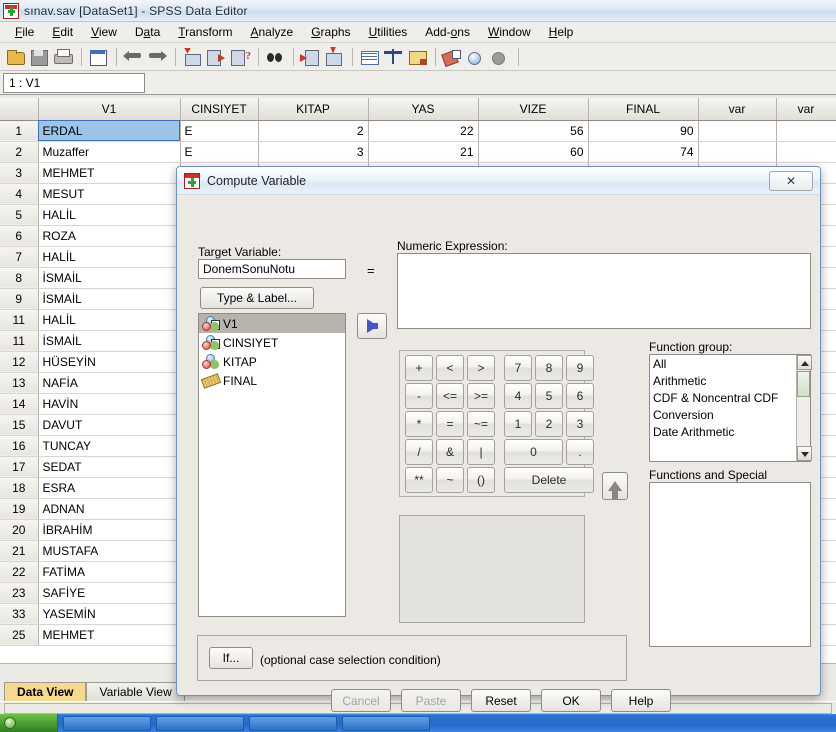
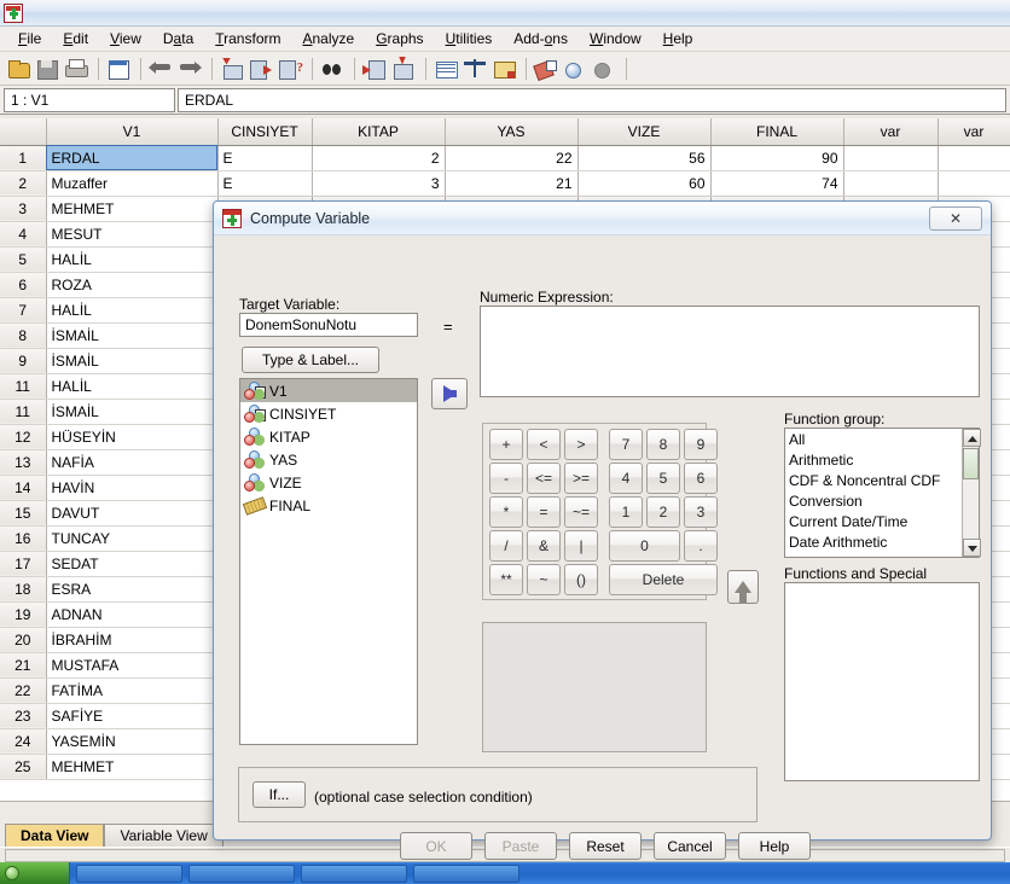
- sınav.sav [DataSet1] - SPSS Data Editor
  File
  Edit
  View
  Data
  Transform
  Analyze
  Graphs
  Utilities
  Add-ons
  Window
  Help
  1 : V1
+ ERDAL
  	V1	CINSIYET	KITAP	YAS	VIZE	FINAL	var	var
  1	ERDAL	E	2	22	56	90
  2	Muzaffer	E	3	21	60	74
  3	MEHMET
  4	MESUT
  5	HALİL
  6	ROZA
  7	HALİL
  8	İSMAİL
  9	İSMAİL
  11	HALİL
  11	İSMAİL
  12	HÜSEYİN
  13	NAFİA
  14	HAVİN
  15	DAVUT
  16	TUNCAY
  17	SEDAT
  18	ESRA
  19	ADNAN
  20	İBRAHİM
  21	MUSTAFA
  22	FATİMA
  23	SAFİYE
- 33	YASEMİN
+ 24	YASEMİN
  25	MEHMET
  Data View
  Variable View
  Compute Variable
  ✕
  Target Variable:
  DonemSonuNotu
  =
  Type & Label...
  a
  V1
  a
  CINSIYET
  KITAP
+ YAS
+ VIZE
  FINAL
  Numeric Expression:
  +
  <
  >
  7
  8
  9
  -
  <=
  >=
  4
  5
  6
  *
  =
  ~=
  1
  2
  3
  /
  &
  |
  0
  .
  **
  ~
  ()
  Delete
  Function group:
  All
  Arithmetic
  CDF & Noncentral CDF
  Conversion
+ Current Date/Time
  Date Arithmetic
  If...
  (optional case selection condition)
- Cancel
+ OK
  Paste
  Reset
- OK
+ Cancel
  Help
